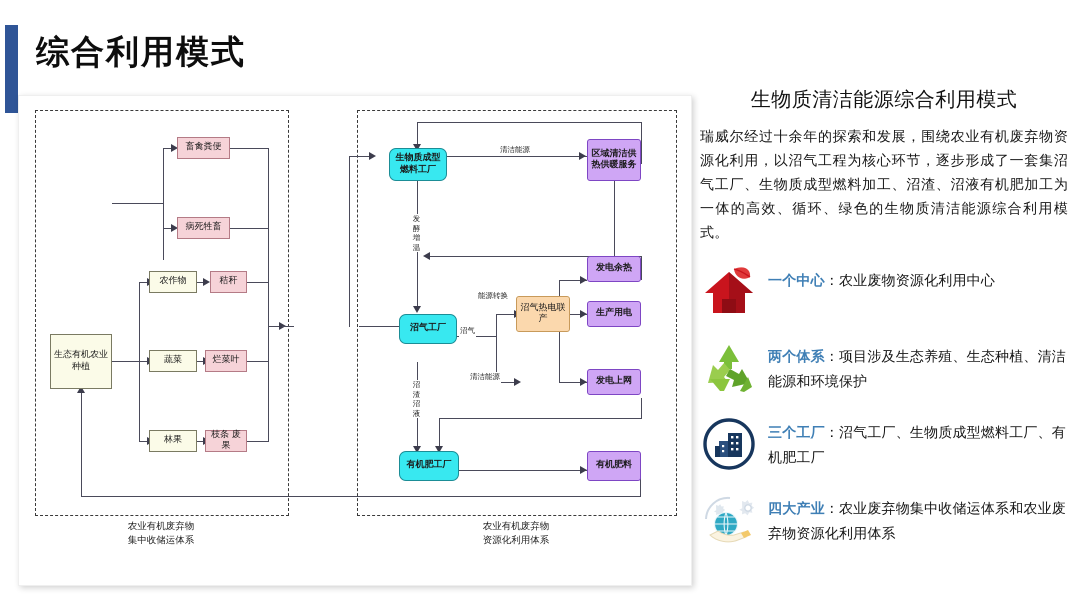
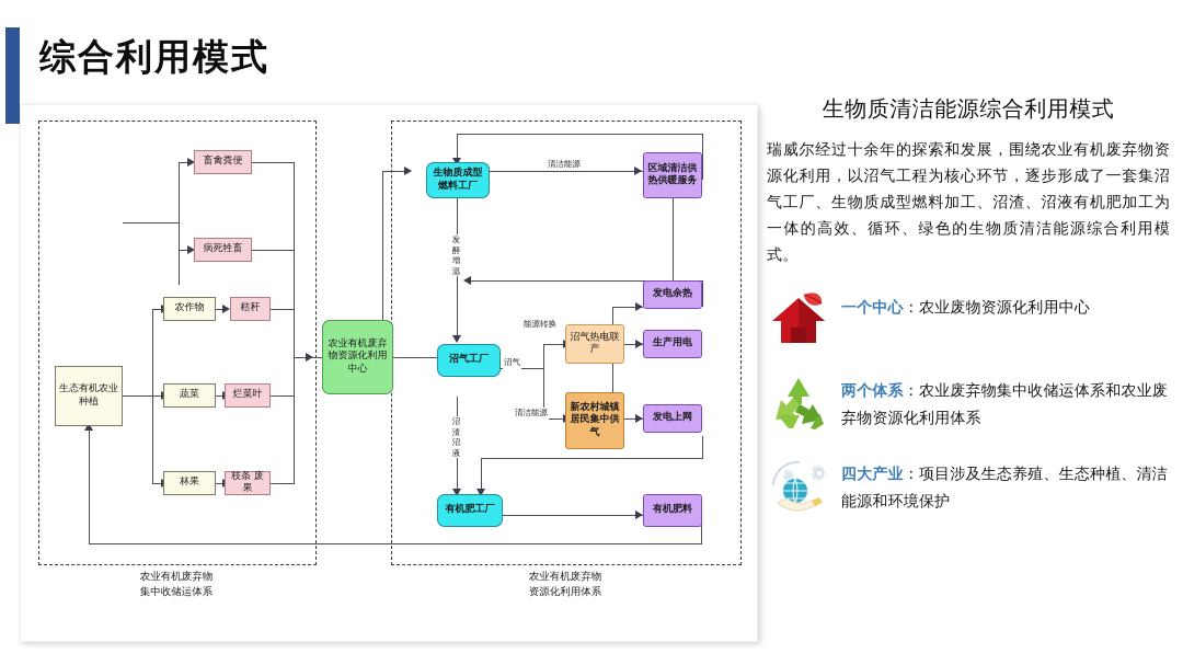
  综合利用模式
  农业有机废弃物
  集中收储运体系
  农业有机废弃物
  资源化利用体系
  清洁能源
  发酵增温
  沼气
  能源转换
  清洁能源
  沼渣沼液
  畜禽粪便
  病死牲畜
  农作物
  秸秆
  生态有机农业种植
  蔬菜
  烂菜叶
  林果
  枝条 废果
+ 农业有机废弃物资源化利用中心
  生物质成型燃料工厂
  沼气工厂
  有机肥工厂
  区域清洁供热供暖服务
  发电余热
  生产用电
  发电上网
  有机肥料
  沼气热电联产
+ 新农村城镇居民集中供气
  生物质清洁能源综合利用模式
  瑞威尔经过十余年的探索和发展，围绕农业有机废弃物资源化利用，以沼气工程为核心环节，逐步形成了一套集沼气工厂、生物质成型燃料加工、沼渣、沼液有机肥加工为一体的高效、循环、绿色的生物质清洁能源综合利用模式。
  一个中心：农业废物资源化利用中心
- 两个体系：项目涉及生态养殖、生态种植、清洁能源和环境保护
+ 两个体系：农业废弃物集中收储运体系和农业废弃物资源化利用体系
- 三个工厂：沼气工厂、生物质成型燃料工厂、有机肥工厂
- 四大产业：农业废弃物集中收储运体系和农业废弃物资源化利用体系
+ 四大产业：项目涉及生态养殖、生态种植、清洁能源和环境保护
